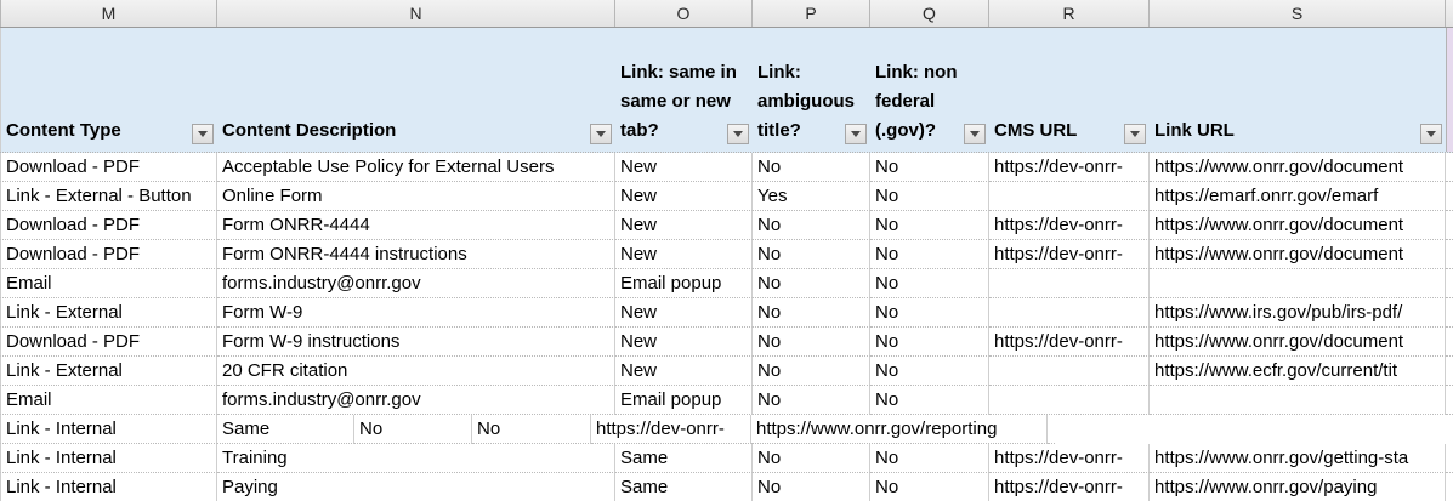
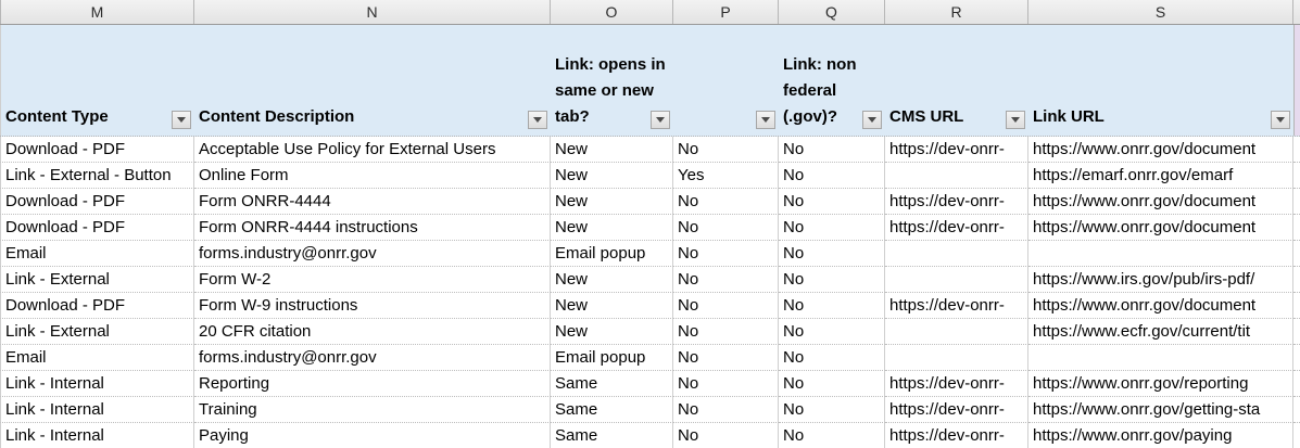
  M
  N
  O
  P
  Q
  R
  S
  Content Type
  Content Description
- Link: same in same or new tab?
+ Link: opens in same or new tab?
- Link: ambiguous title?
  Link: non federal (.gov)?
  CMS URL
  Link URL
  Download - PDF
  Acceptable Use Policy for External Users
  New
  No
  No
  https://dev-onrr-
  https://www.onrr.gov/document
  Link - External - Button
  Online Form
  New
  Yes
  No
  https://emarf.onrr.gov/emarf
  Download - PDF
  Form ONRR-4444
  New
  No
  No
  https://dev-onrr-
  https://www.onrr.gov/document
  Download - PDF
  Form ONRR-4444 instructions
  New
  No
  No
  https://dev-onrr-
  https://www.onrr.gov/document
  Email
  forms.industry@onrr.gov
  Email popup
  No
  No
  Link - External
- Form W-9
+ Form W-2
  New
  No
  No
  https://www.irs.gov/pub/irs-pdf/
  Download - PDF
  Form W-9 instructions
  New
  No
  No
  https://dev-onrr-
  https://www.onrr.gov/document
  Link - External
  20 CFR citation
  New
  No
  No
  https://www.ecfr.gov/current/tit
  Email
  forms.industry@onrr.gov
  Email popup
  No
  No
  Link - Internal
+ Reporting
  Same
  No
  No
  https://dev-onrr-
  https://www.onrr.gov/reporting
  Link - Internal
  Training
  Same
  No
  No
  https://dev-onrr-
  https://www.onrr.gov/getting-sta
  Link - Internal
  Paying
  Same
  No
  No
  https://dev-onrr-
  https://www.onrr.gov/paying
